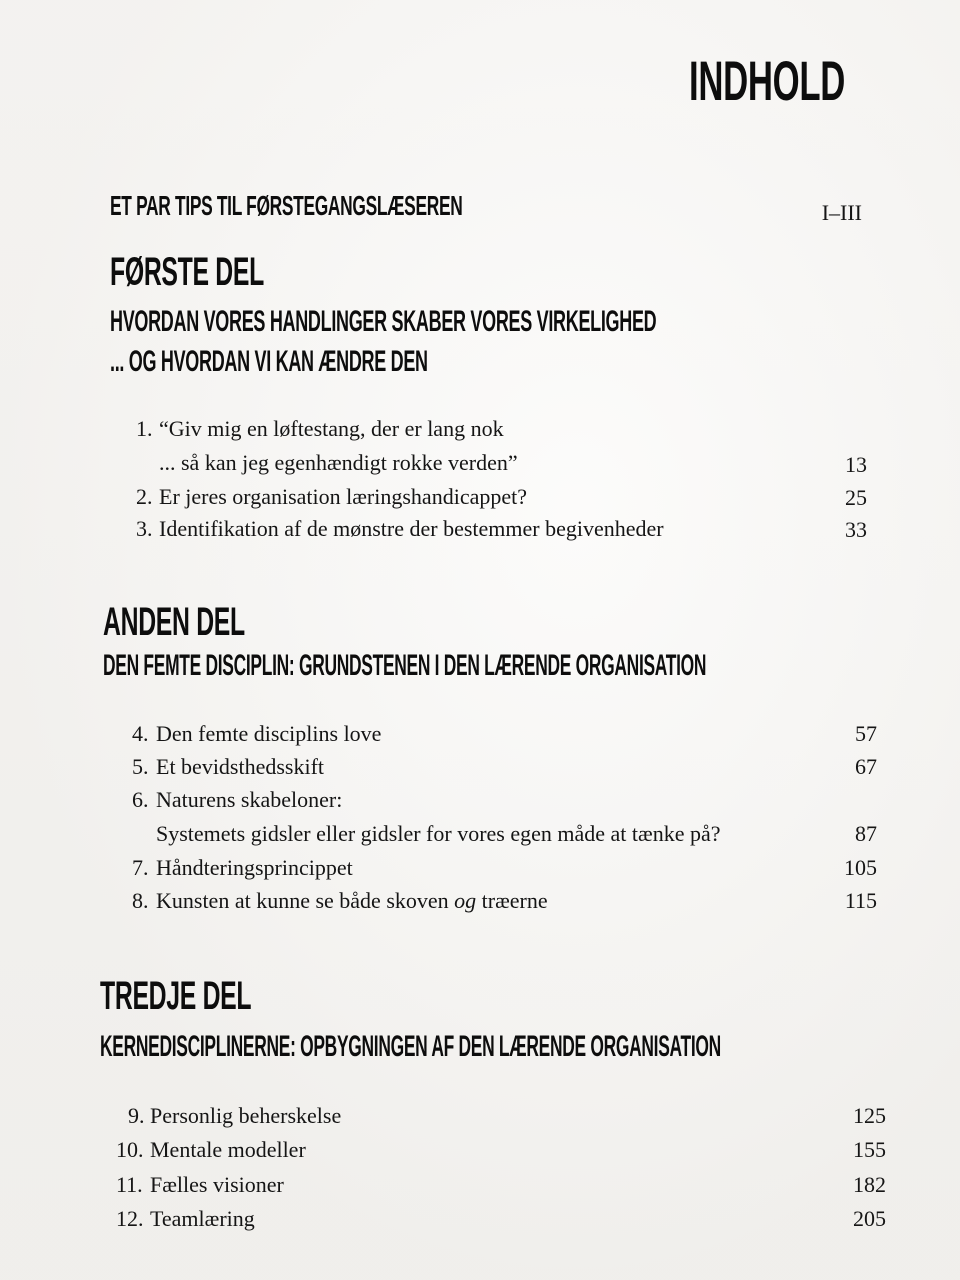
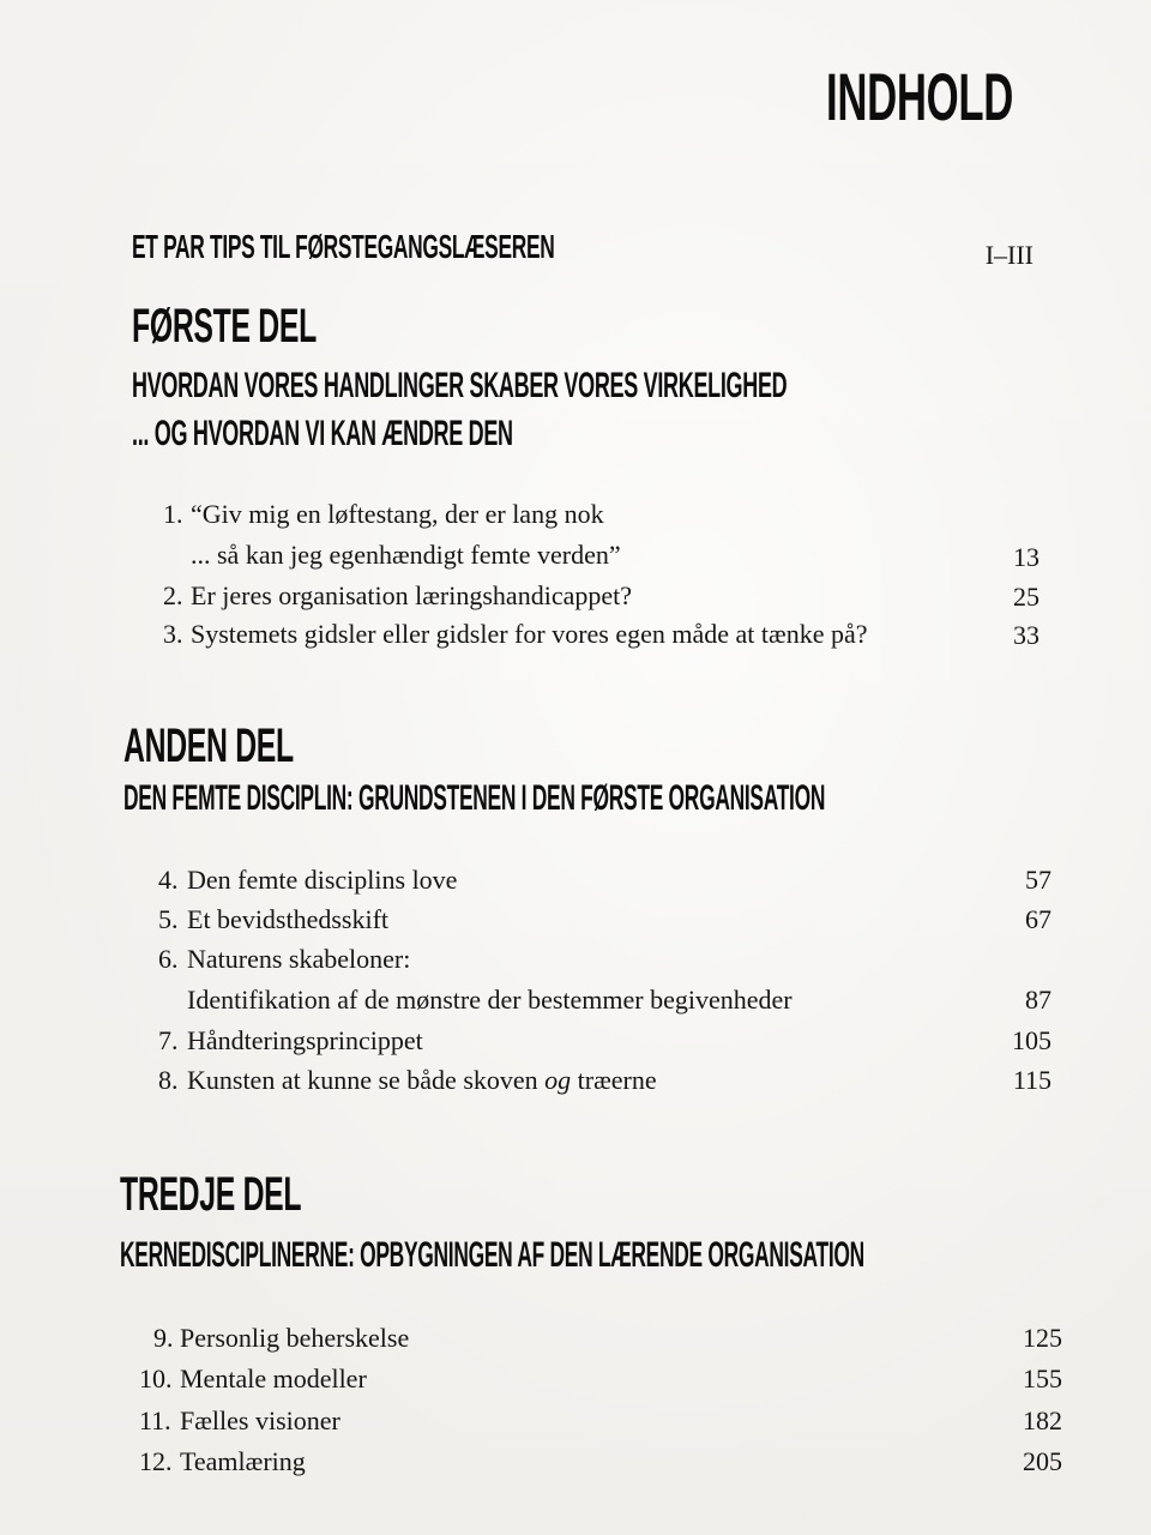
  INDHOLD
  ET PAR TIPS TIL FØRSTEGANGSLÆSEREN
  I–III
  FØRSTE DEL
  HVORDAN VORES HANDLINGER SKABER VORES VIRKELIGHED
  ... OG HVORDAN VI KAN ÆNDRE DEN
  1.
  “Giv mig en løftestang, der er lang nok
- ... så kan jeg egenhændigt rokke verden”
+ ... så kan jeg egenhændigt femte verden”
  13
  2.
  Er jeres organisation læringshandicappet?
  25
  3.
- Identifikation af de mønstre der bestemmer begivenheder
+ Systemets gidsler eller gidsler for vores egen måde at tænke på?
  33
  ANDEN DEL
- DEN FEMTE DISCIPLIN: GRUNDSTENEN I DEN LÆRENDE ORGANISATION
+ DEN FEMTE DISCIPLIN: GRUNDSTENEN I DEN FØRSTE ORGANISATION
  4.
  Den femte disciplins love
  57
  5.
  Et bevidsthedsskift
  67
  6.
  Naturens skabeloner:
- Systemets gidsler eller gidsler for vores egen måde at tænke på?
+ Identifikation af de mønstre der bestemmer begivenheder
  87
  7.
  Håndteringsprincippet
  105
  8.
  Kunsten at kunne se både skoven og træerne
  115
  TREDJE DEL
  KERNEDISCIPLINERNE: OPBYGNINGEN AF DEN LÆRENDE ORGANISATION
  9.
  Personlig beherskelse
  125
  10.
  Mentale modeller
  155
  11.
  Fælles visioner
  182
  12.
  Teamlæring
  205
